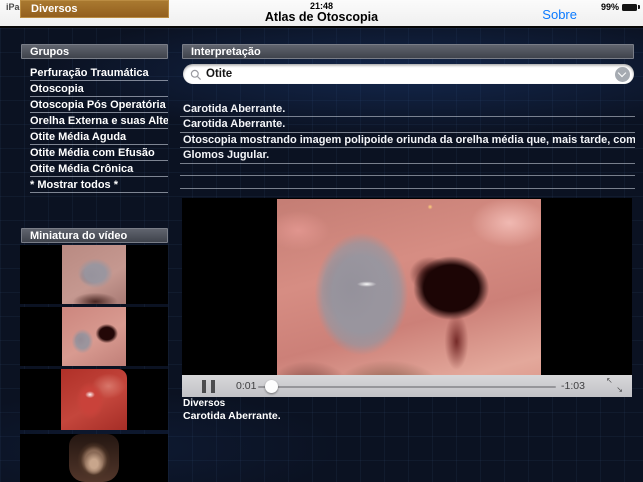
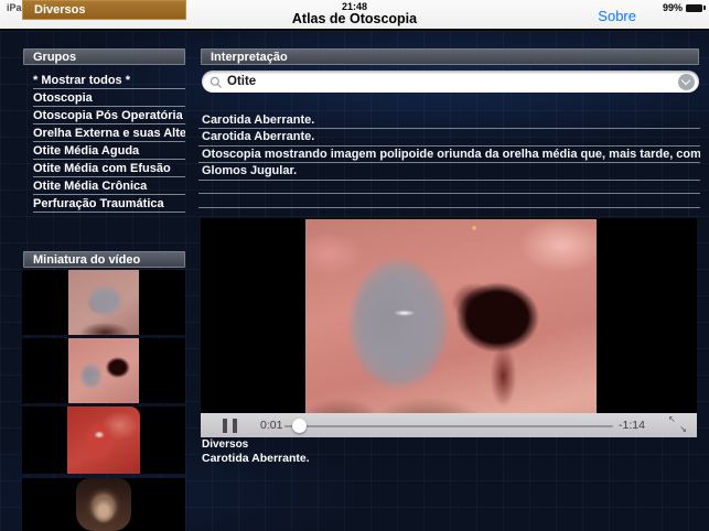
  iPa
  21:48
  Atlas de Otoscopia
  Sobre
  99%
  Grupos
- Perfuração Traumática
+ * Mostrar todos *
  Otoscopia
  Otoscopia Pós Operatória
  Orelha Externa e suas Alte
  Otite Média Aguda
  Otite Média com Efusão
  Otite Média Crônica
- * Mostrar todos *
+ Perfuração Traumática
  Diversos
  Miniatura do vídeo
  Interpretação
  Otite
  Carotida Aberrante.
  Carotida Aberrante.
  Otoscopia mostrando imagem polipoide oriunda da orelha média que, mais tarde, com
  Glomos Jugular.
  0:01
- -1:03
+ -1:14
  ↖
  ↘
  Diversos
  Carotida Aberrante.
